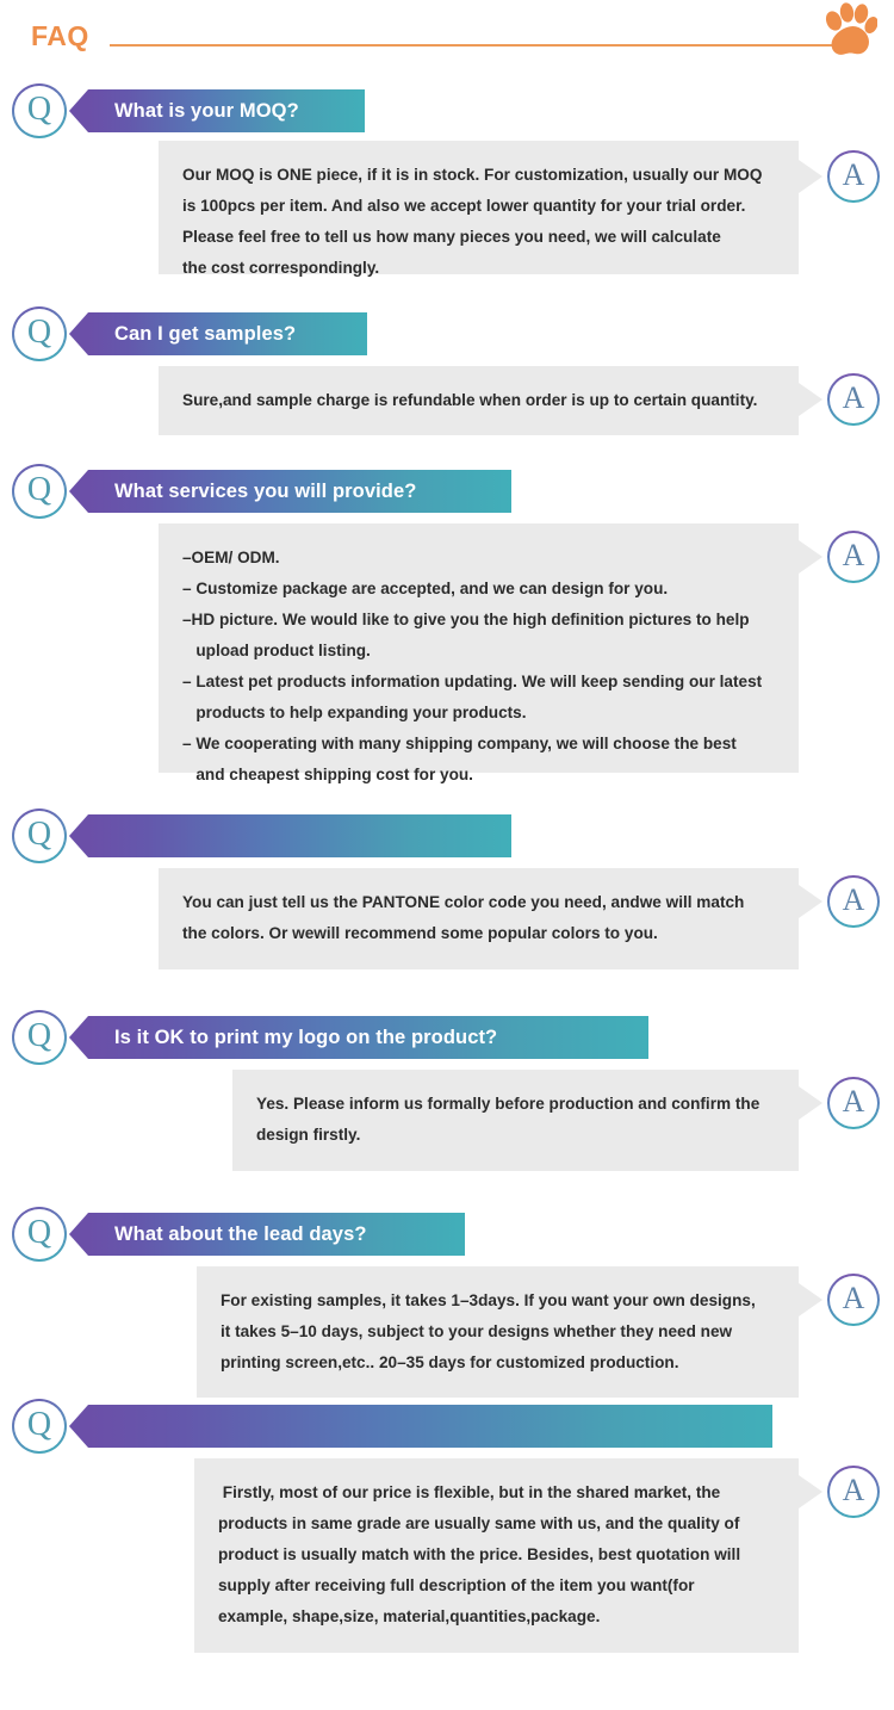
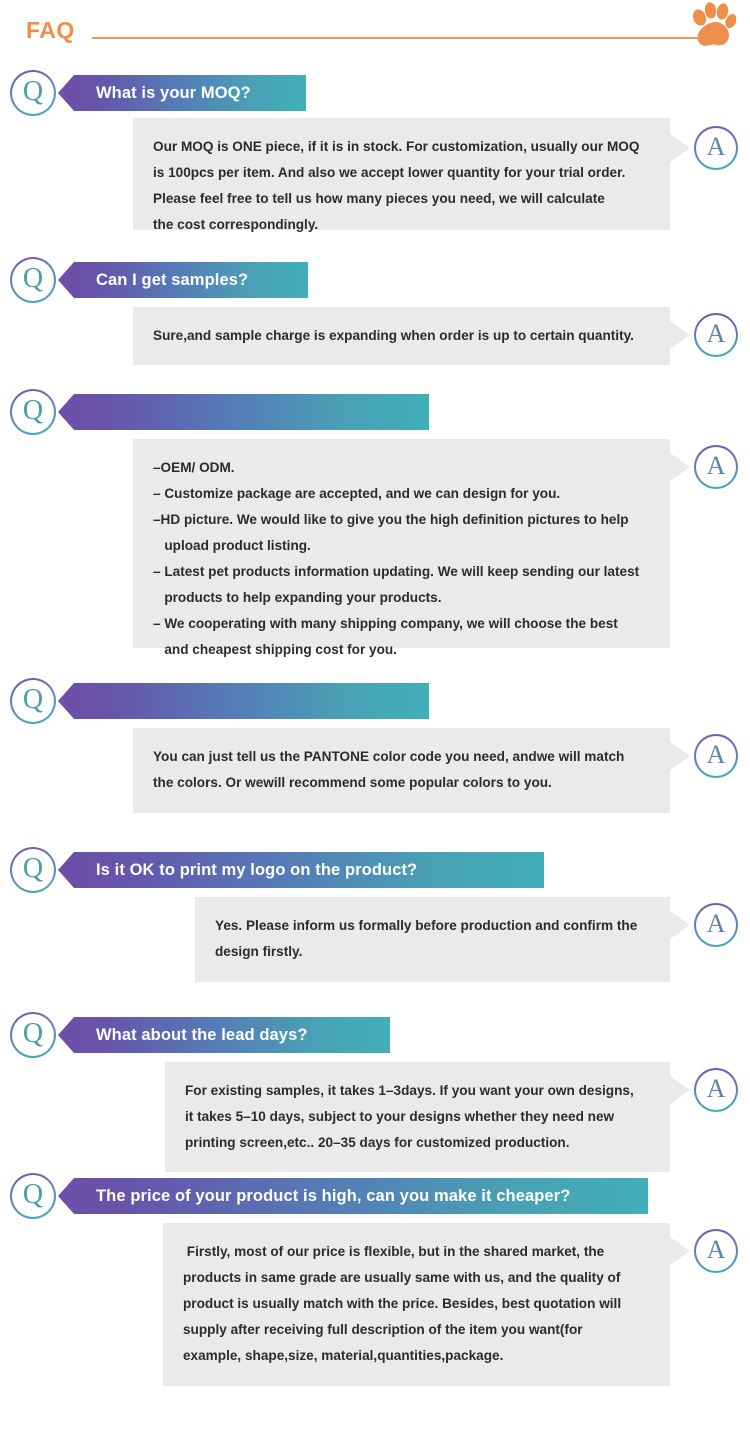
  FAQ
  Q
  What is your MOQ?
  Our MOQ is ONE piece, if it is in stock. For customization, usually our MOQ
  is 100pcs per item. And also we accept lower quantity for your trial order.
  Please feel free to tell us how many pieces you need, we will calculate
  the cost correspondingly.
  A
  Q
  Can I get samples?
- Sure,and sample charge is refundable when order is up to certain quantity.
+ Sure,and sample charge is expanding when order is up to certain quantity.
  A
  Q
- What services you will provide?
  –OEM/ ODM.
  – Customize package are accepted, and we can design for you.
  –HD picture. We would like to give you the high definition pictures to help
  upload product listing.
  – Latest pet products information updating. We will keep sending our latest
  products to help expanding your products.
  – We cooperating with many shipping company, we will choose the best
  and cheapest shipping cost for you.
  A
  Q
  You can just tell us the PANTONE color code you need, andwe will match
  the colors. Or wewill recommend some popular colors to you.
  A
  Q
  Is it OK to print my logo on the product?
  Yes. Please inform us formally before production and confirm the
  design firstly.
  A
  Q
  What about the lead days?
  For existing samples, it takes 1–3days. If you want your own designs,
  it takes 5–10 days, subject to your designs whether they need new
  printing screen,etc.. 20–35 days for customized production.
  A
  Q
+ The price of your product is high, can you make it cheaper?
  Firstly, most of our price is flexible, but in the shared market, the
  products in same grade are usually same with us, and the quality of
  product is usually match with the price. Besides, best quotation will
  supply after receiving full description of the item you want(for
  example, shape,size, material,quantities,package.
  A
